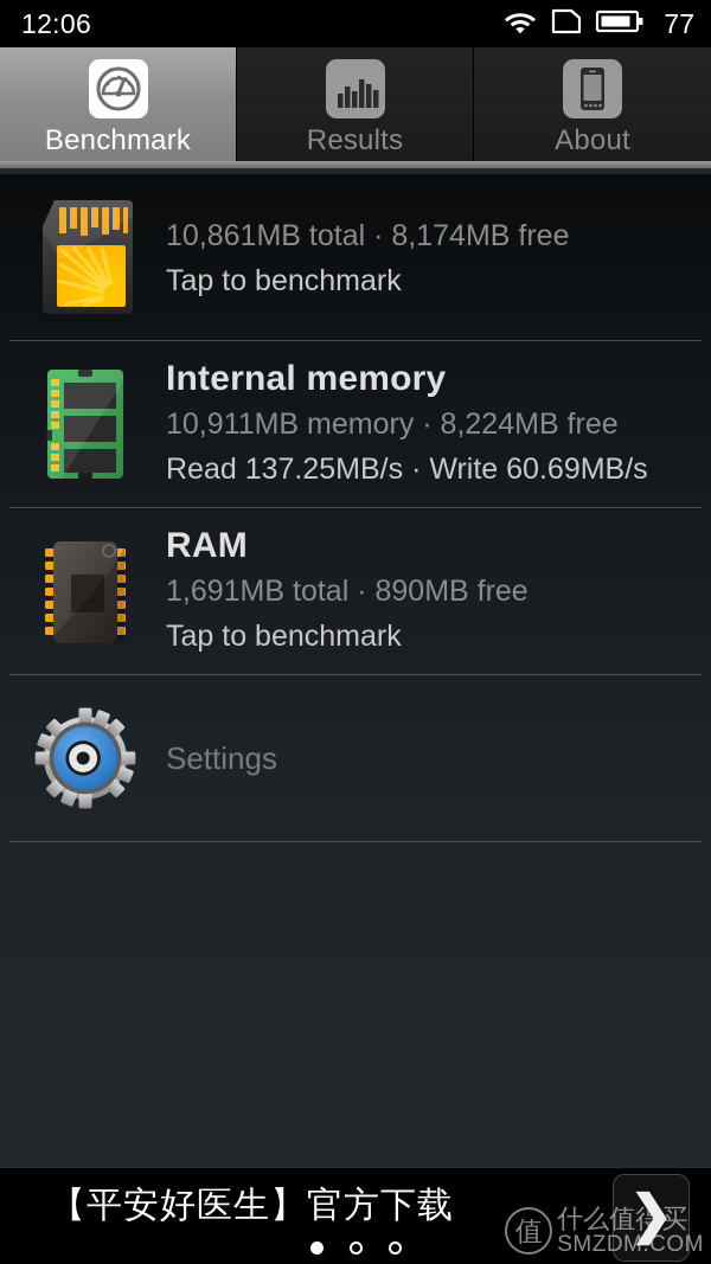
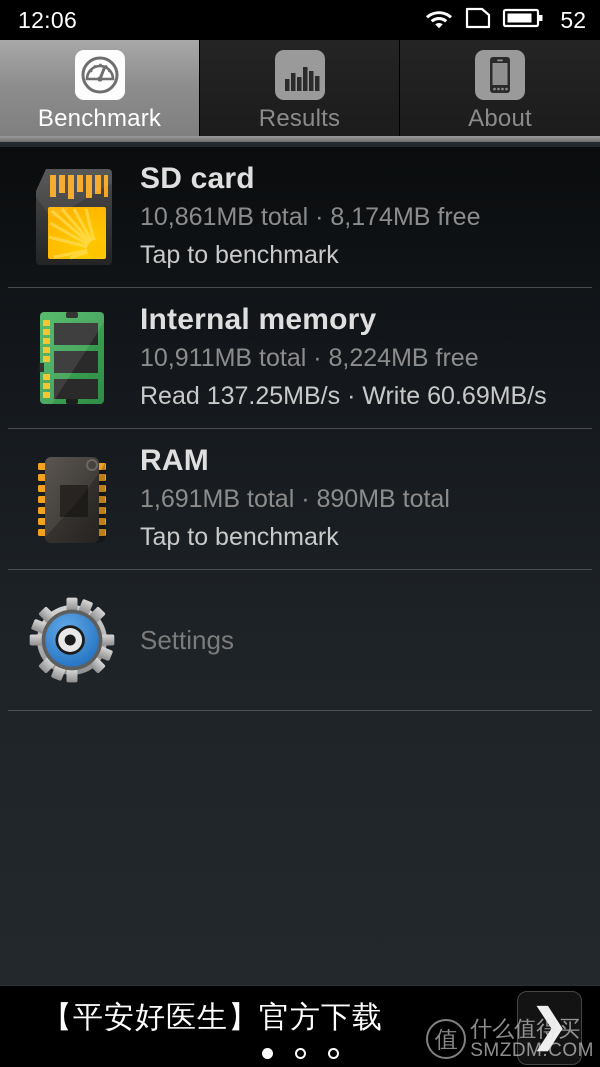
  12:06
- 77
+ 52
  Benchmark
  Results
  About
+ SD card
  10,861MB total · 8,174MB free
  Tap to benchmark
  Internal memory
- 10,911MB memory · 8,224MB free
+ 10,911MB total · 8,224MB free
  Read 137.25MB/s · Write 60.69MB/s
  RAM
- 1,691MB total · 890MB free
+ 1,691MB total · 890MB total
  Tap to benchmark
  Settings
  【平安好医生】官方下载
  ❯
  值
  什么值得买
  SMZDM.COM
